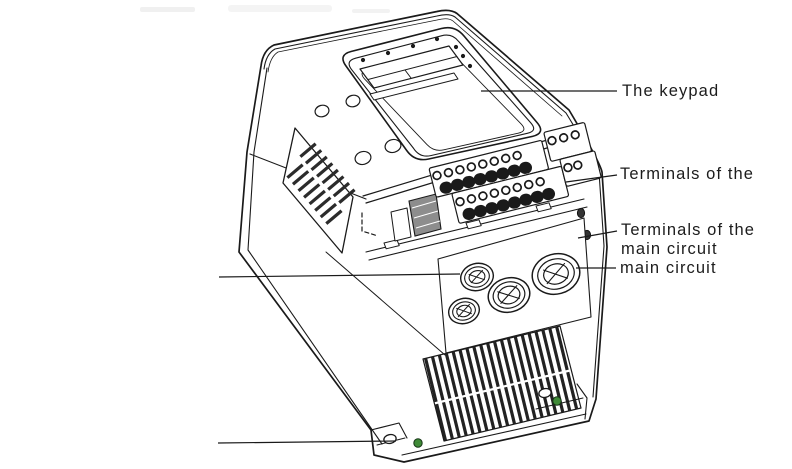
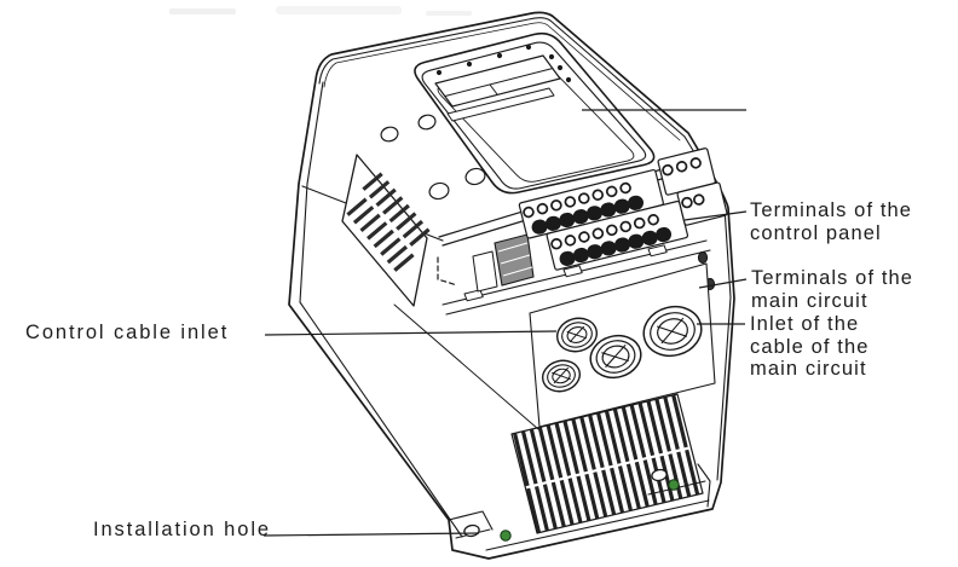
- The keypad
  Terminals of the
+ control panel
  Terminals of the
  main circuit
+ Inlet of the
+ cable of the
  main circuit
+ Control cable inlet
+ Installation hole
